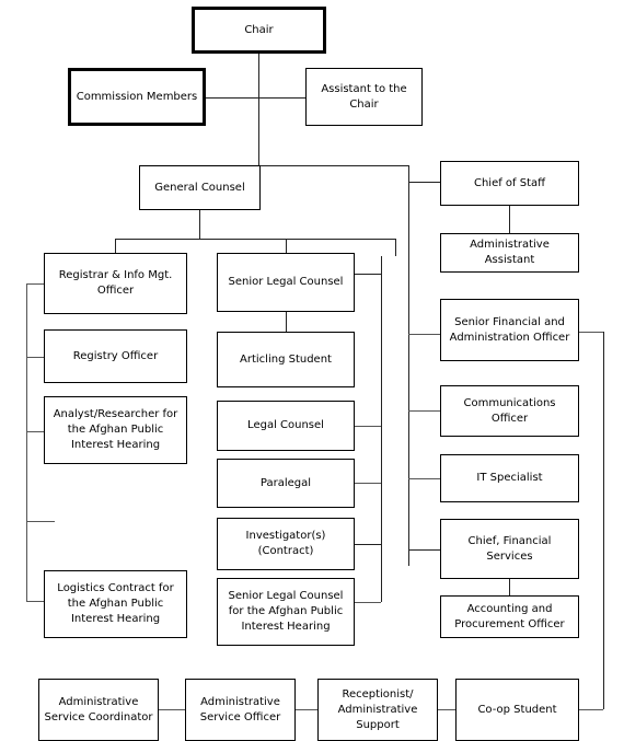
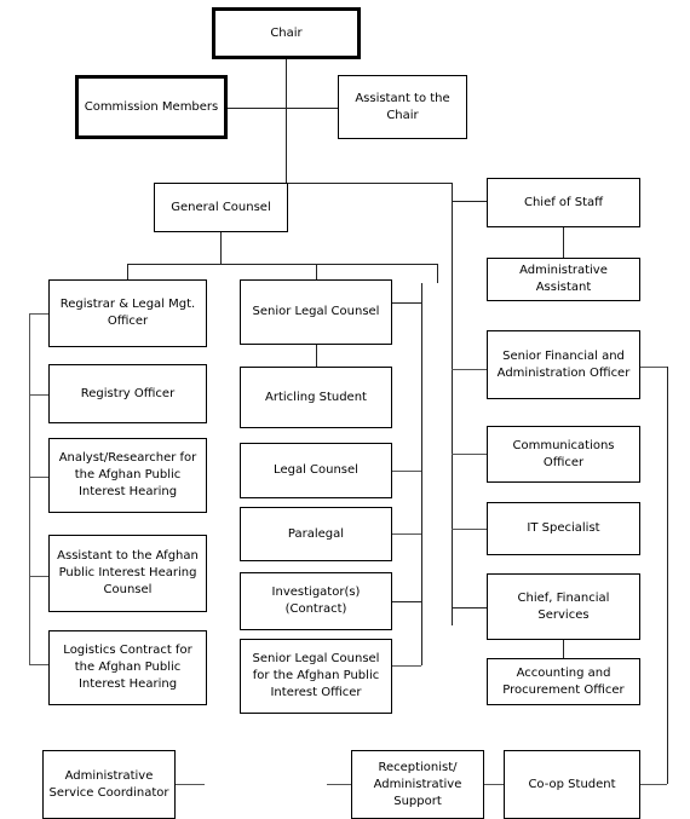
  Chair
  Commission Members
  Assistant to the Chair
  General Counsel
  Chief of Staff
- Registrar & Info Mgt. Officer
+ Registrar & Legal Mgt. Officer
  Registry Officer
  Analyst/Researcher for the Afghan Public Interest Hearing
+ Assistant to the Afghan Public Interest Hearing Counsel
  Logistics Contract for the Afghan Public Interest Hearing
  Senior Legal Counsel
  Articling Student
  Legal Counsel
  Paralegal
  Investigator(s) (Contract)
- Senior Legal Counsel for the Afghan Public Interest Hearing
+ Senior Legal Counsel for the Afghan Public Interest Officer
  Administrative Assistant
  Senior Financial and Administration Officer
  Communications Officer
  IT Specialist
  Chief, Financial Services
  Accounting and Procurement Officer
  Administrative Service Coordinator
- Administrative Service Officer
  Receptionist/ Administrative Support
  Co-op Student
